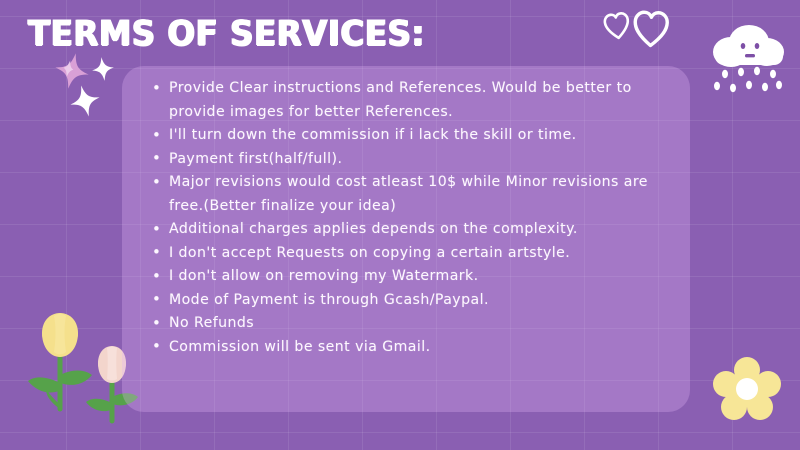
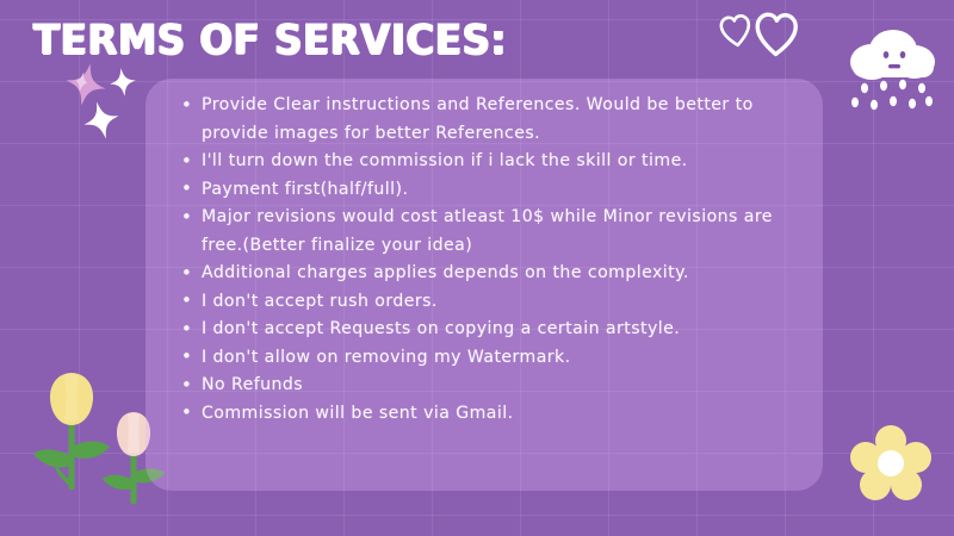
  TERMS OF SERVICES:
  Provide Clear instructions and References. Would be better to provide images for better References.
  I'll turn down the commission if i lack the skill or time.
  Payment first(half/full).
  Major revisions would cost atleast 10$ while Minor revisions are free.(Better finalize your idea)
  Additional charges applies depends on the complexity.
+ I don't accept rush orders.
  I don't accept Requests on copying a certain artstyle.
  I don't allow on removing my Watermark.
- Mode of Payment is through Gcash/Paypal.
  No Refunds
  Commission will be sent via Gmail.
